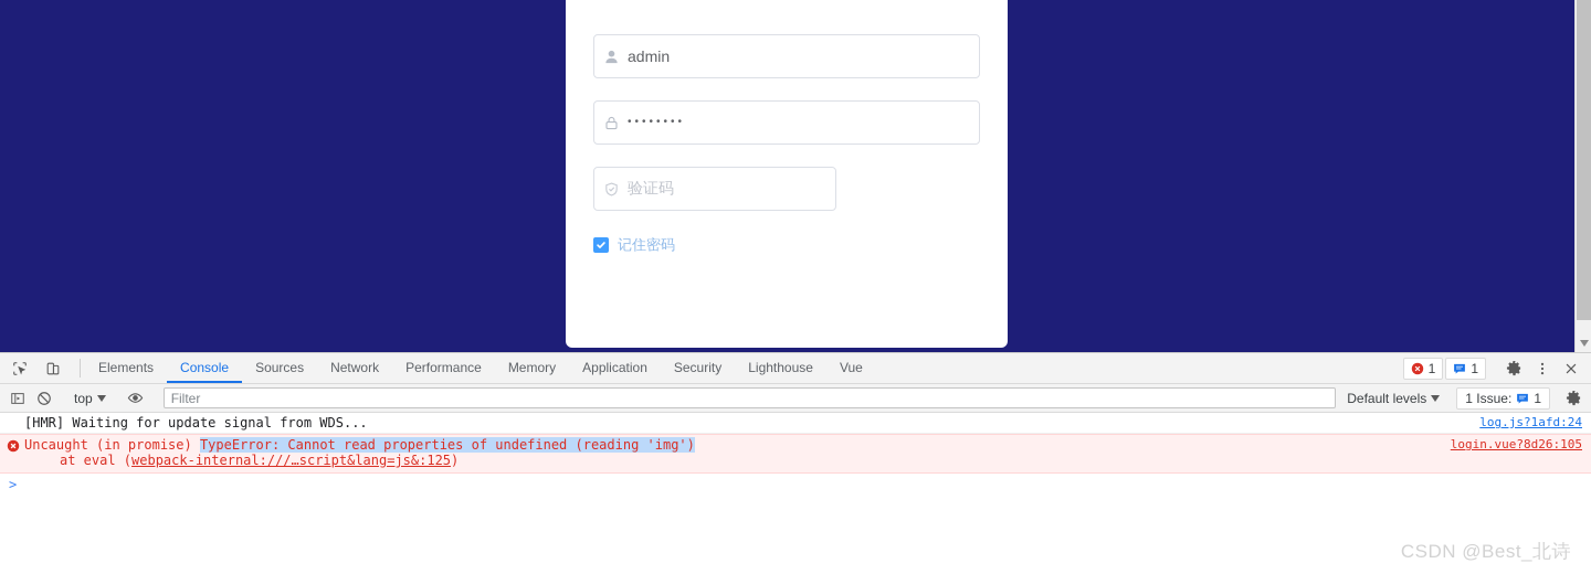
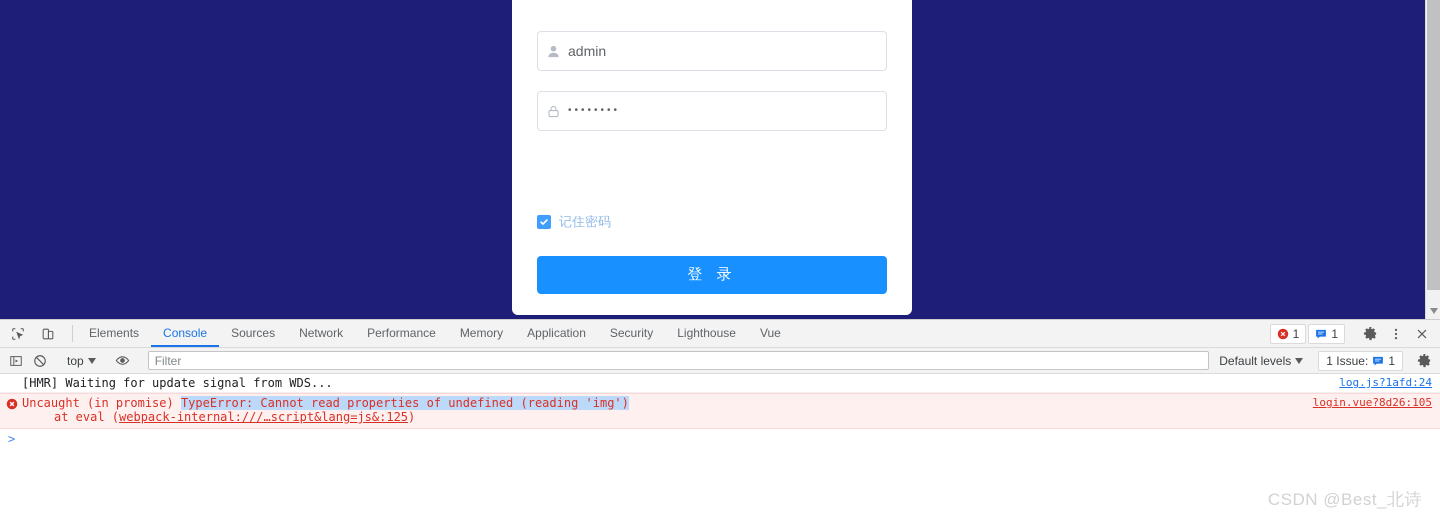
  admin
  ••••••••
- 验证码
  记住密码
+ 登 录
  Elements
  Console
  Sources
  Network
  Performance
  Memory
  Application
  Security
  Lighthouse
  Vue
  1
  1
  top
  Filter
  Default levels
  1 Issue:
  1
  [HMR] Waiting for update signal from WDS...
  log.js?1afd:24
  Uncaught (in promise) TypeError: Cannot read properties of undefined (reading 'img')
  at eval (webpack-internal:///…script&lang=js&:125)
  login.vue?8d26:105
  >
  CSDN @Best_北诗
